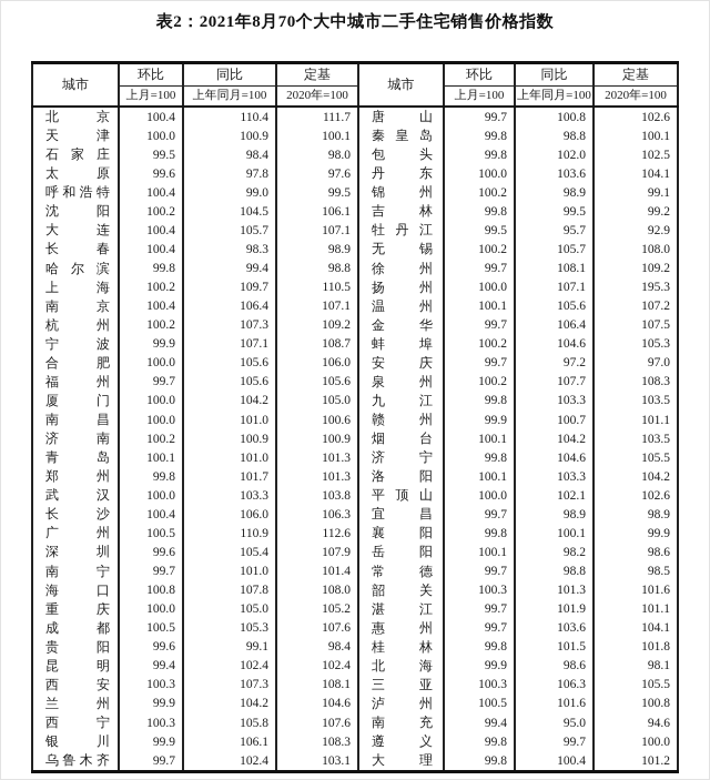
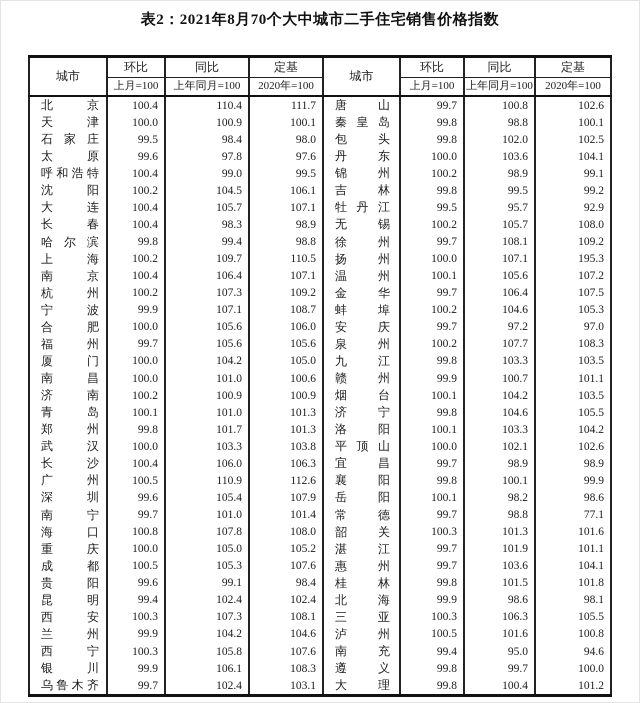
  表2：2021年8月70个大中城市二手住宅销售价格指数
  城市
  环比
  同比
  定基
  城市
  环比
  同比
  定基
  上月=100
  上年同月=100
  2020年=100
  上月=100
  上年同月=100
  2020年=100
  北
  京
  100.4
  110.4
  111.7
  唐
  山
  99.7
  100.8
  102.6
  天
  津
  100.0
  100.9
  100.1
  秦
  皇
  岛
  99.8
  98.8
  100.1
  石
  家
  庄
  99.5
  98.4
  98.0
  包
  头
  99.8
  102.0
  102.5
  太
  原
  99.6
  97.8
  97.6
  丹
  东
  100.0
  103.6
  104.1
  呼
  和
  浩
  特
  100.4
  99.0
  99.5
  锦
  州
  100.2
  98.9
  99.1
  沈
  阳
  100.2
  104.5
  106.1
  吉
  林
  99.8
  99.5
  99.2
  大
  连
  100.4
  105.7
  107.1
  牡
  丹
  江
  99.5
  95.7
  92.9
  长
  春
  100.4
  98.3
  98.9
  无
  锡
  100.2
  105.7
  108.0
  哈
  尔
  滨
  99.8
  99.4
  98.8
  徐
  州
  99.7
  108.1
  109.2
  上
  海
  100.2
  109.7
  110.5
  扬
  州
  100.0
  107.1
  195.3
  南
  京
  100.4
  106.4
  107.1
  温
  州
  100.1
  105.6
  107.2
  杭
  州
  100.2
  107.3
  109.2
  金
  华
  99.7
  106.4
  107.5
  宁
  波
  99.9
  107.1
  108.7
  蚌
  埠
  100.2
  104.6
  105.3
  合
  肥
  100.0
  105.6
  106.0
  安
  庆
  99.7
  97.2
  97.0
  福
  州
  99.7
  105.6
  105.6
  泉
  州
  100.2
  107.7
  108.3
  厦
  门
  100.0
  104.2
  105.0
  九
  江
  99.8
  103.3
  103.5
  南
  昌
  100.0
  101.0
  100.6
  赣
  州
  99.9
  100.7
  101.1
  济
  南
  100.2
  100.9
  100.9
  烟
  台
  100.1
  104.2
  103.5
  青
  岛
  100.1
  101.0
  101.3
  济
  宁
  99.8
  104.6
  105.5
  郑
  州
  99.8
  101.7
  101.3
  洛
  阳
  100.1
  103.3
  104.2
  武
  汉
  100.0
  103.3
  103.8
  平
  顶
  山
  100.0
  102.1
  102.6
  长
  沙
  100.4
  106.0
  106.3
  宜
  昌
  99.7
  98.9
  98.9
  广
  州
  100.5
  110.9
  112.6
  襄
  阳
  99.8
  100.1
  99.9
  深
  圳
  99.6
  105.4
  107.9
  岳
  阳
  100.1
  98.2
  98.6
  南
  宁
  99.7
  101.0
  101.4
  常
  德
  99.7
  98.8
- 98.5
+ 77.1
  海
  口
  100.8
  107.8
  108.0
  韶
  关
  100.3
  101.3
  101.6
  重
  庆
  100.0
  105.0
  105.2
  湛
  江
  99.7
  101.9
  101.1
  成
  都
  100.5
  105.3
  107.6
  惠
  州
  99.7
  103.6
  104.1
  贵
  阳
  99.6
  99.1
  98.4
  桂
  林
  99.8
  101.5
  101.8
  昆
  明
  99.4
  102.4
  102.4
  北
  海
  99.9
  98.6
  98.1
  西
  安
  100.3
  107.3
  108.1
  三
  亚
  100.3
  106.3
  105.5
  兰
  州
  99.9
  104.2
  104.6
  泸
  州
  100.5
  101.6
  100.8
  西
  宁
  100.3
  105.8
  107.6
  南
  充
  99.4
  95.0
  94.6
  银
  川
  99.9
  106.1
  108.3
  遵
  义
  99.8
  99.7
  100.0
  乌
  鲁
  木
  齐
  99.7
  102.4
  103.1
  大
  理
  99.8
  100.4
  101.2
